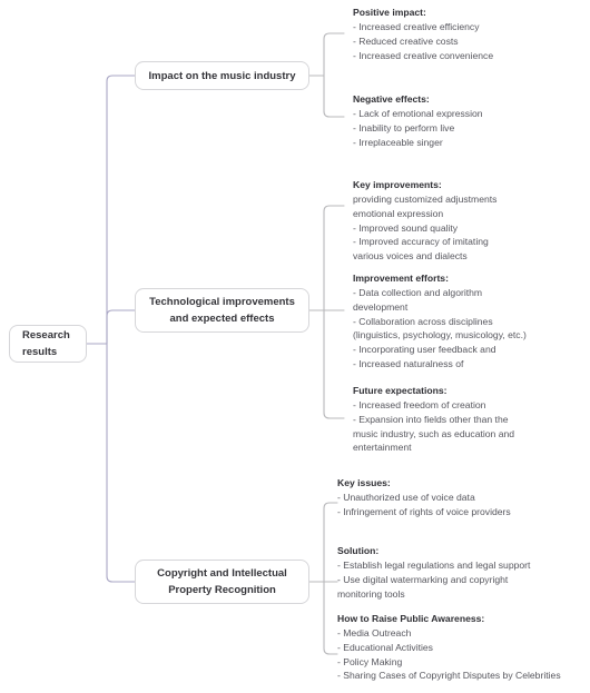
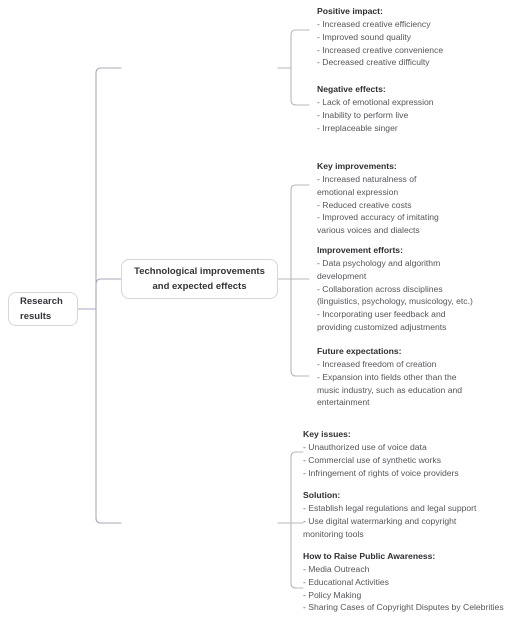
  Research
  results
- Impact on the music industry
  Technological improvements
  and expected effects
- Copyright and Intellectual
- Property Recognition
  Positive impact:
  - Increased creative efficiency
- - Reduced creative costs
+ - Improved sound quality
  - Increased creative convenience
+ - Decreased creative difficulty
  Negative effects:
  - Lack of emotional expression
  - Inability to perform live
  - Irreplaceable singer
  Key improvements:
- providing customized adjustments
+ - Increased naturalness of
  emotional expression
- - Improved sound quality
+ - Reduced creative costs
  - Improved accuracy of imitating
  various voices and dialects
  Improvement efforts:
- - Data collection and algorithm
+ - Data psychology and algorithm
  development
  - Collaboration across disciplines
  (linguistics, psychology, musicology, etc.)
  - Incorporating user feedback and
- - Increased naturalness of
+ providing customized adjustments
  Future expectations:
  - Increased freedom of creation
  - Expansion into fields other than the
  music industry, such as education and
  entertainment
  Key issues:
  - Unauthorized use of voice data
+ - Commercial use of synthetic works
  - Infringement of rights of voice providers
  Solution:
  - Establish legal regulations and legal support
  - Use digital watermarking and copyright
  monitoring tools
  How to Raise Public Awareness:
  - Media Outreach
  - Educational Activities
  - Policy Making
  - Sharing Cases of Copyright Disputes by Celebrities
